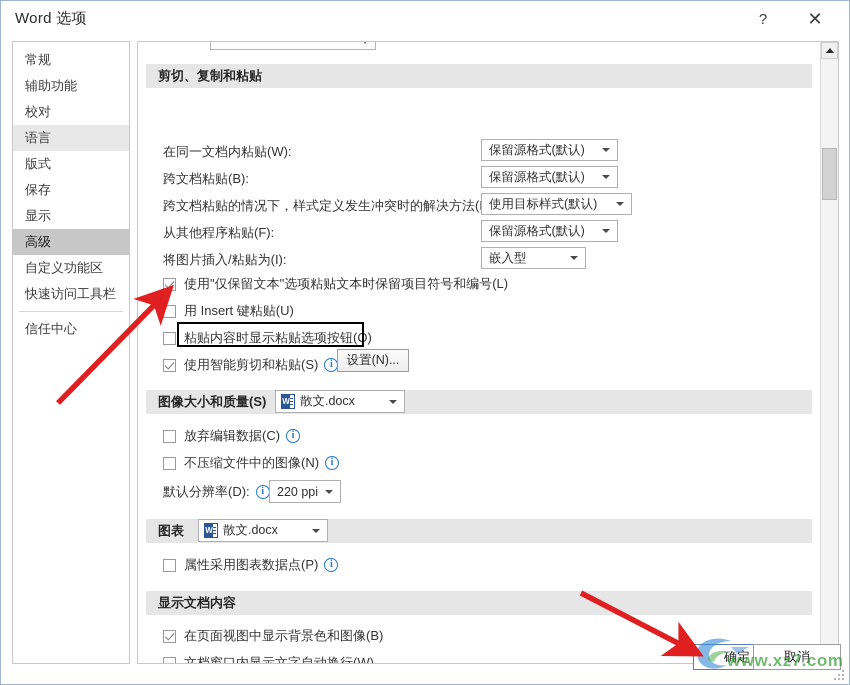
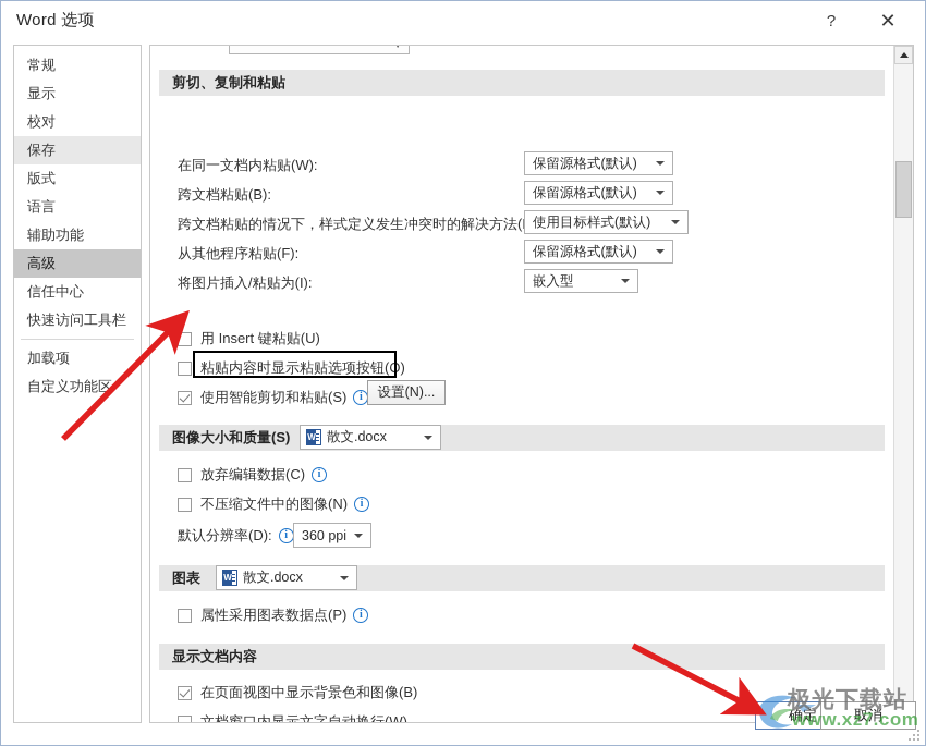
  Word 选项
  ?
  ✕
  常规
- 辅助功能
+ 显示
  校对
- 语言
+ 保存
  版式
- 保存
+ 语言
- 显示
+ 辅助功能
  高级
- 自定义功能区
+ 信任中心
  快速访问工具栏
+ 加载项
- 信任中心
+ 自定义功能区
  ▼
  剪切、复制和粘贴
  在同一文档内粘贴(W):
  保留源格式(默认)
  跨文档粘贴(B):
  保留源格式(默认)
  跨文档粘贴的情况下，样式定义发生冲突时的解决方法(
  使用目标样式(默认)
  从其他程序粘贴(F):
  保留源格式(默认)
  将图片插入/粘贴为(I):
  嵌入型
- 使用"仅保留文本"选项粘贴文本时保留项目符号和编号(L)
  用 Insert 键粘贴(U)
  粘贴内容时显示粘贴选项按钮(O)
  使用智能剪切和粘贴(S)
  i
  设置(N)...
  图像大小和质量(S)
  散文.docx
  放弃编辑数据(C)
  i
  不压缩文件中的图像(N)
  i
  默认分辨率(D):
  i
- 220 ppi
+ 360 ppi
  图表
  散文.docx
  属性采用图表数据点(P)
  i
  显示文档内容
  在页面视图中显示背景色和图像(B)
  文档窗口内显示文字自动换行(W)
  确定
  取消
+ 极光下载站
  www.xz7.com
